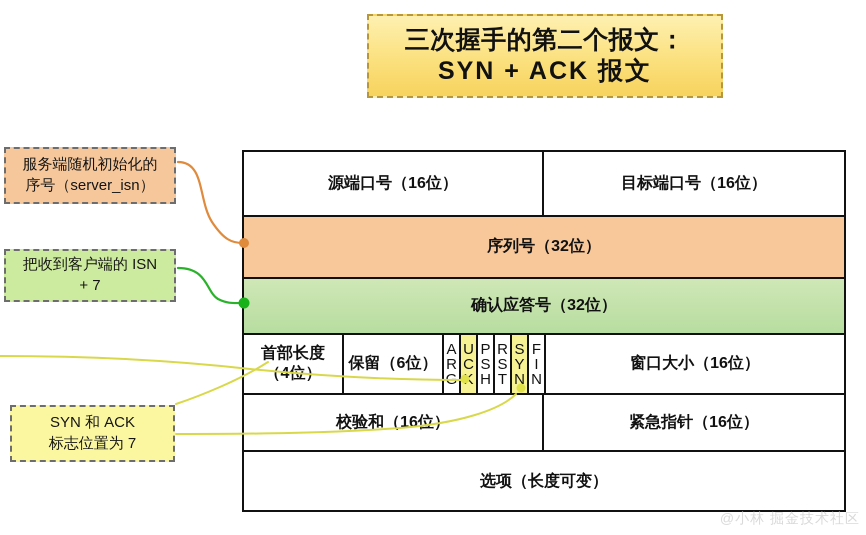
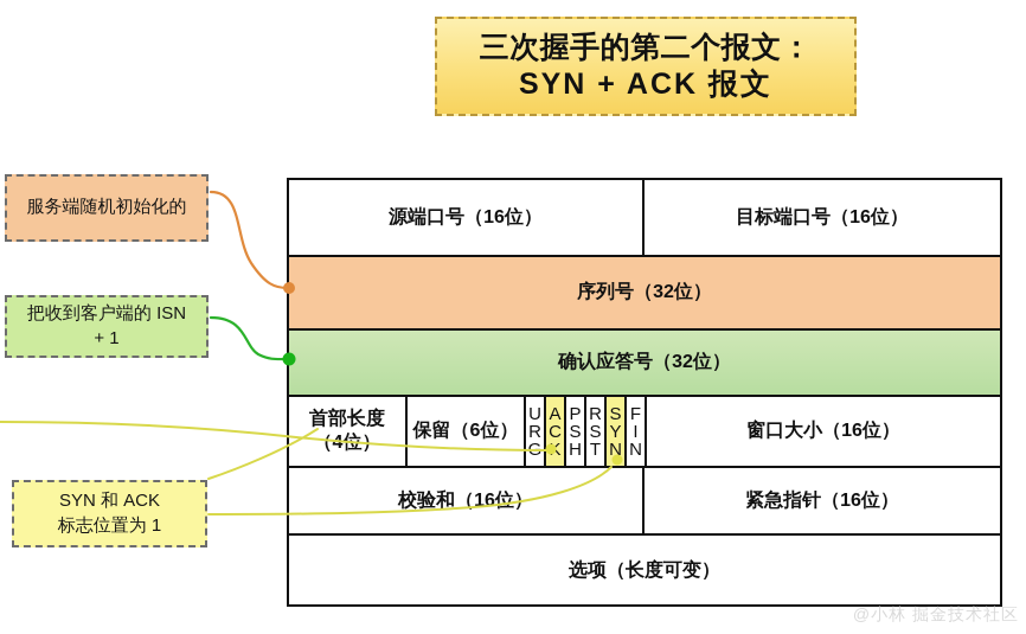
  三次握手的第二个报文：
  SYN + ACK 报文
  服务端随机初始化的
- 序号（server_isn）
  把收到客户端的 ISN
- + 7
+ + 1
  SYN 和 ACK
- 标志位置为 7
+ 标志位置为 1
  源端口号（16位）
  目标端口号（16位）
  序列号（32位）
  确认应答号（32位）
  首部长度
  保留（6位）
- A
+ U
  R
- U
+ A
  C
  P
  S
  H
  R
  S
  T
  S
  Y
  N
  F
  I
  N
  窗口大小（16位）
  校验和（16位
  紧急指针（16位）
  选项（长度可变）
  @小林 掘金技术社区
